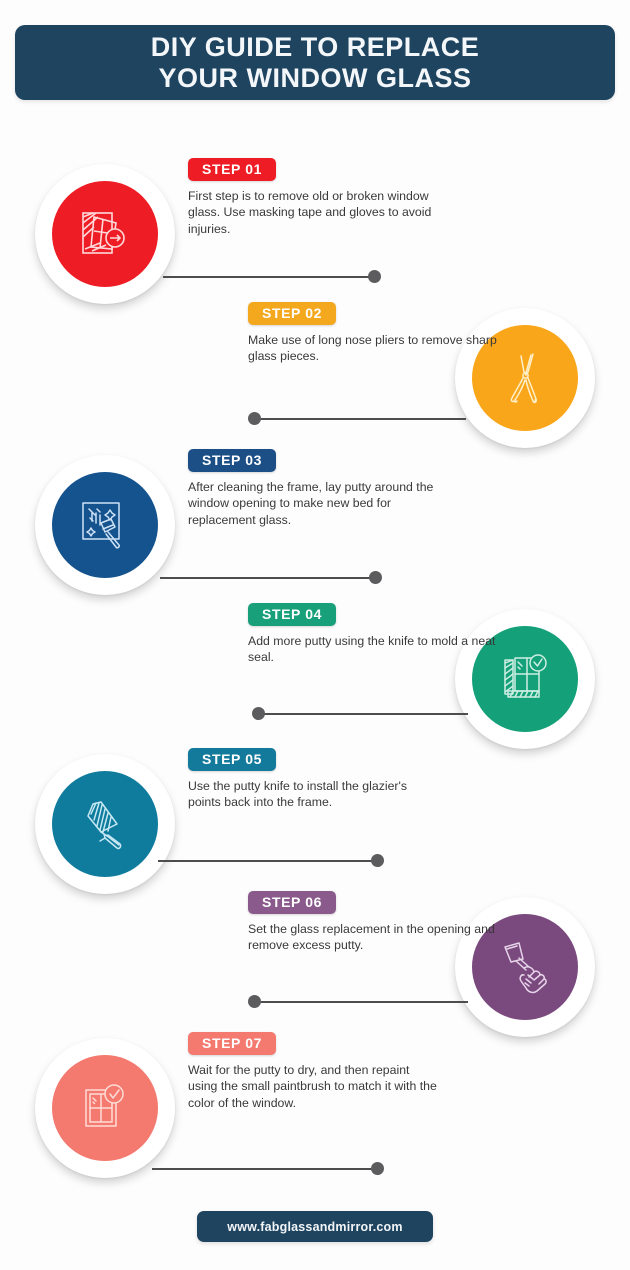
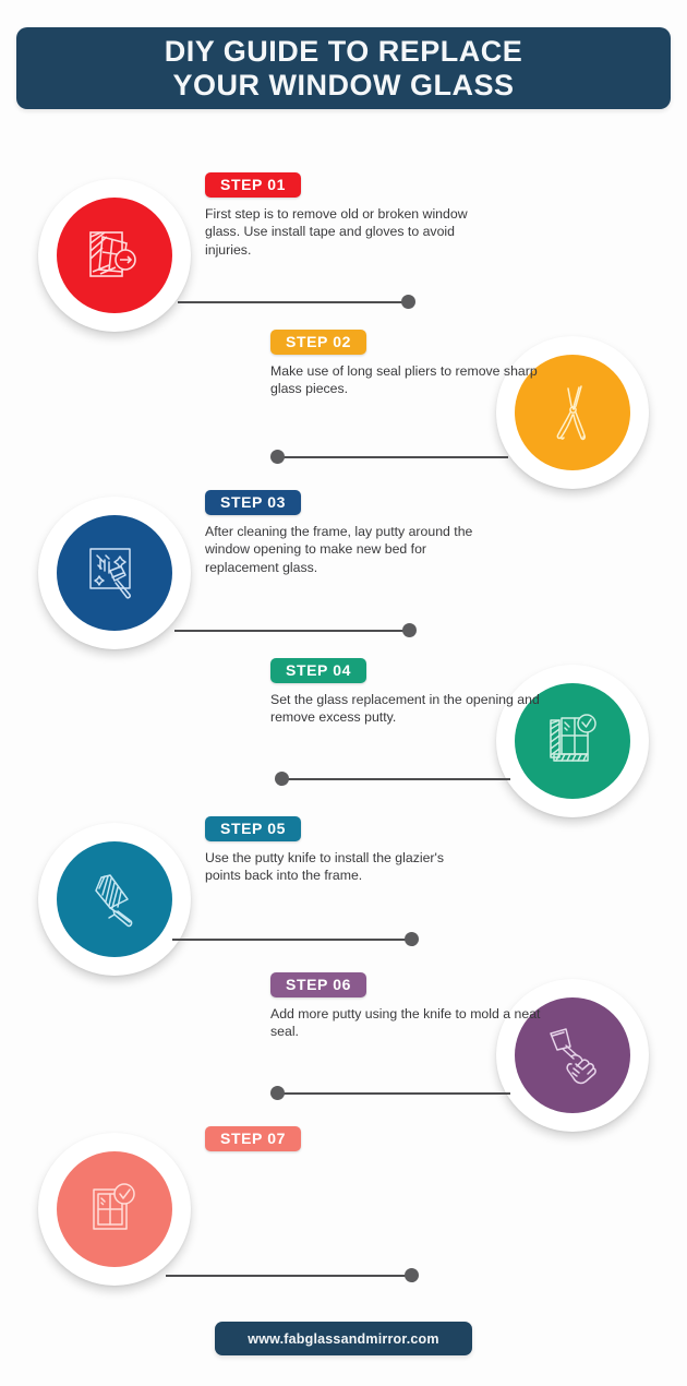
  DIY GUIDE TO REPLACE
  YOUR WINDOW GLASS
  STEP 01
- First step is to remove old or broken window glass. Use masking tape and gloves to avoid injuries.
+ First step is to remove old or broken window glass. Use install tape and gloves to avoid injuries.
  STEP 02
- Make use of long nose pliers to remove sharp glass pieces.
+ Make use of long seal pliers to remove sharp glass pieces.
  STEP 03
  After cleaning the frame, lay putty around the window opening to make new bed for replacement glass.
  STEP 04
- Add more putty using the knife to mold a neat seal.
+ Set the glass replacement in the opening and remove excess putty.
  STEP 05
  Use the putty knife to install the glazier's points back into the frame.
  STEP 06
- Set the glass replacement in the opening and remove excess putty.
+ Add more putty using the knife to mold a neat seal.
  STEP 07
- Wait for the putty to dry, and then repaint using the small paintbrush to match it with the color of the window.
  www.fabglassandmirror.com
